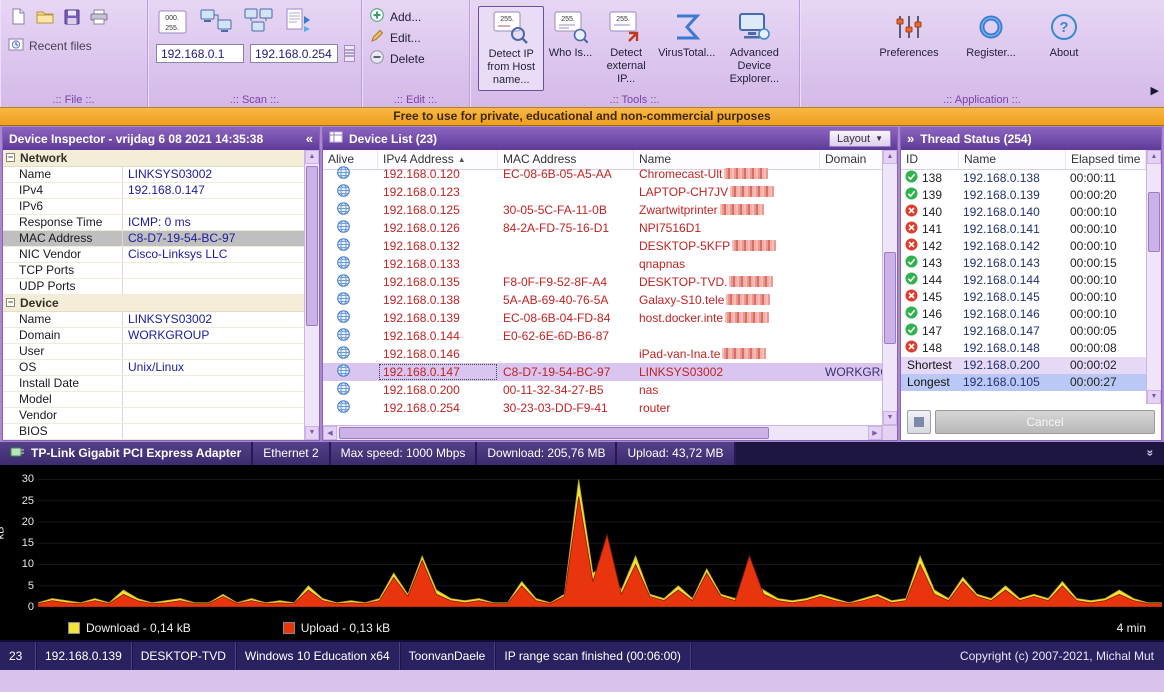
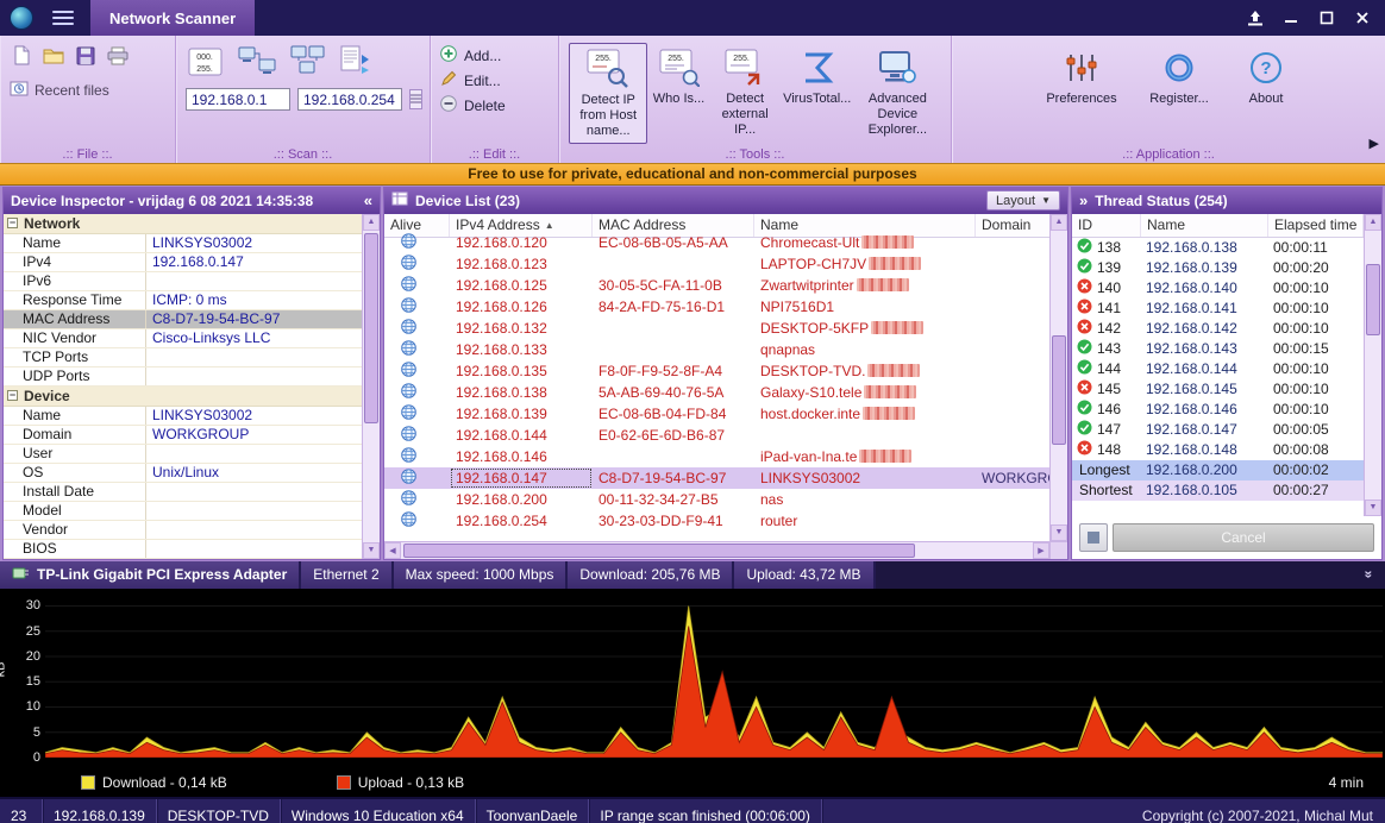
+ Network Scanner
  Recent files
  .:: File ::.
  192.168.0.1
  192.168.0.254
  .:: Scan ::.
  Add...
  Edit...
  Delete
  .:: Edit ::.
  Detect IP from Host name...
  Who Is...
  Detect external IP...
  VirusTotal...
  Advanced Device Explorer...
  .:: Tools ::.
  Preferences
  Register...
  ?
  About
  .:: Application ::.
  ▶
  Free to use for private, educational and non-commercial purposes
  Device Inspector - vrijdag 6 08 2021 14:35:38
  «
  −
  Network
  Name
  LINKSYS03002
  IPv4
  192.168.0.147
  IPv6
  Response Time
  ICMP: 0 ms
  MAC Address
  C8-D7-19-54-BC-97
  NIC Vendor
  Cisco-Linksys LLC
  TCP Ports
  UDP Ports
  −
  Device
  Name
  LINKSYS03002
  Domain
  WORKGROUP
  User
  OS
  Unix/Linux
  Install Date
  Model
  Vendor
  BIOS
  Device List (23)
  Layout
  ▼
  Alive
  IPv4 Address
  ▲
  MAC Address
  Name
  Domain
  192.168.0.120
  EC-08-6B-05-A5-AA
  Chromecast-Ult
  192.168.0.123
  LAPTOP-CH7JV
  192.168.0.125
  30-05-5C-FA-11-0B
  Zwartwitprinter
  192.168.0.126
  84-2A-FD-75-16-D1
  NPI7516D1
  192.168.0.132
  DESKTOP-5KFP
  192.168.0.133
  qnapnas
  192.168.0.135
  F8-0F-F9-52-8F-A4
  DESKTOP-TVD.
  192.168.0.138
  5A-AB-69-40-76-5A
  Galaxy-S10.tele
  192.168.0.139
  EC-08-6B-04-FD-84
  host.docker.inte
  192.168.0.144
  E0-62-6E-6D-B6-87
  192.168.0.146
  iPad-van-Ina.te
  192.168.0.147
  C8-D7-19-54-BC-97
  LINKSYS03002
  192.168.0.200
  00-11-32-34-27-B5
  nas
  192.168.0.254
  30-23-03-DD-F9-41
  router
  »
  Thread Status (254)
  ID
  Name
  Elapsed time
  138
  192.168.0.138
  00:00:11
  139
  192.168.0.139
  00:00:20
  140
  192.168.0.140
  00:00:10
  141
  192.168.0.141
  00:00:10
  142
  192.168.0.142
  00:00:10
  143
  192.168.0.143
  00:00:15
  144
  192.168.0.144
  00:00:10
  145
  192.168.0.145
  00:00:10
  146
  192.168.0.146
  00:00:10
  147
  192.168.0.147
  00:00:05
  148
  192.168.0.148
  00:00:08
- Shortest
+ Longest
  192.168.0.200
  00:00:02
- Longest
+ Shortest
  192.168.0.105
  00:00:27
  Cancel
  TP-Link Gigabit PCI Express Adapter
  Ethernet 2
  Max speed: 1000 Mbps
  Download: 205,76 MB
  Upload: 43,72 MB
  0
  5
  10
  15
  20
  25
  30
  Download - 0,14 kB
  Upload - 0,13 kB
  4 min
  23
  192.168.0.139
  DESKTOP-TVD
  Windows 10 Education x64
  ToonvanDaele
  IP range scan finished (00:06:00)
  Copyright (c) 2007-2021, Michal Mut
